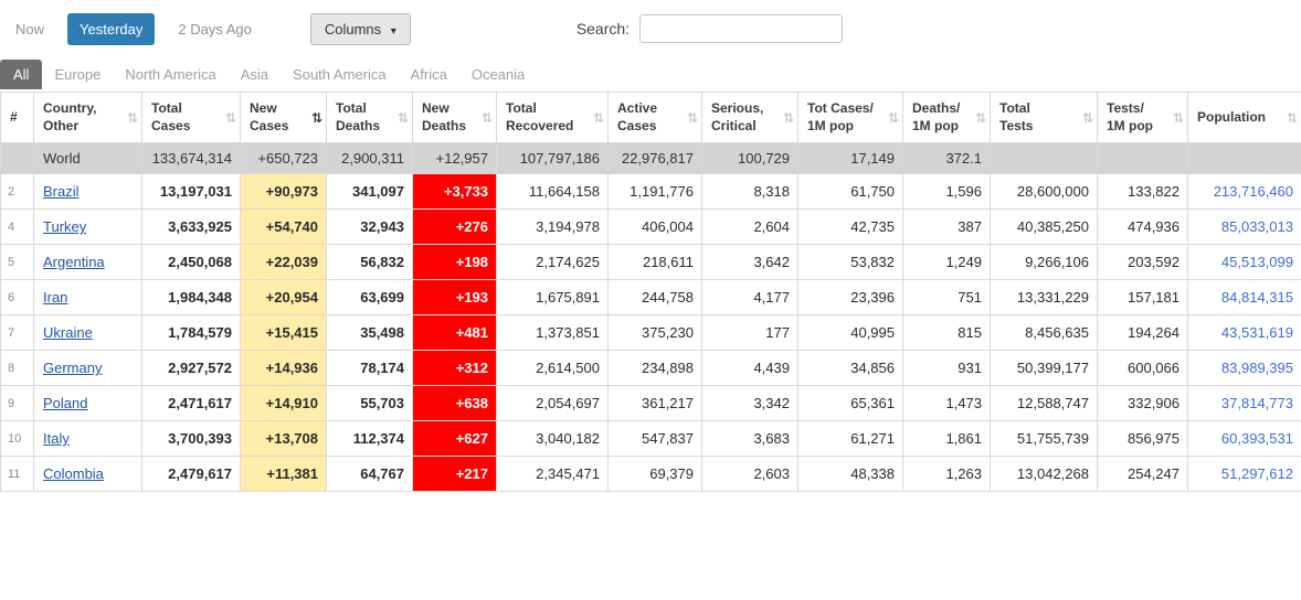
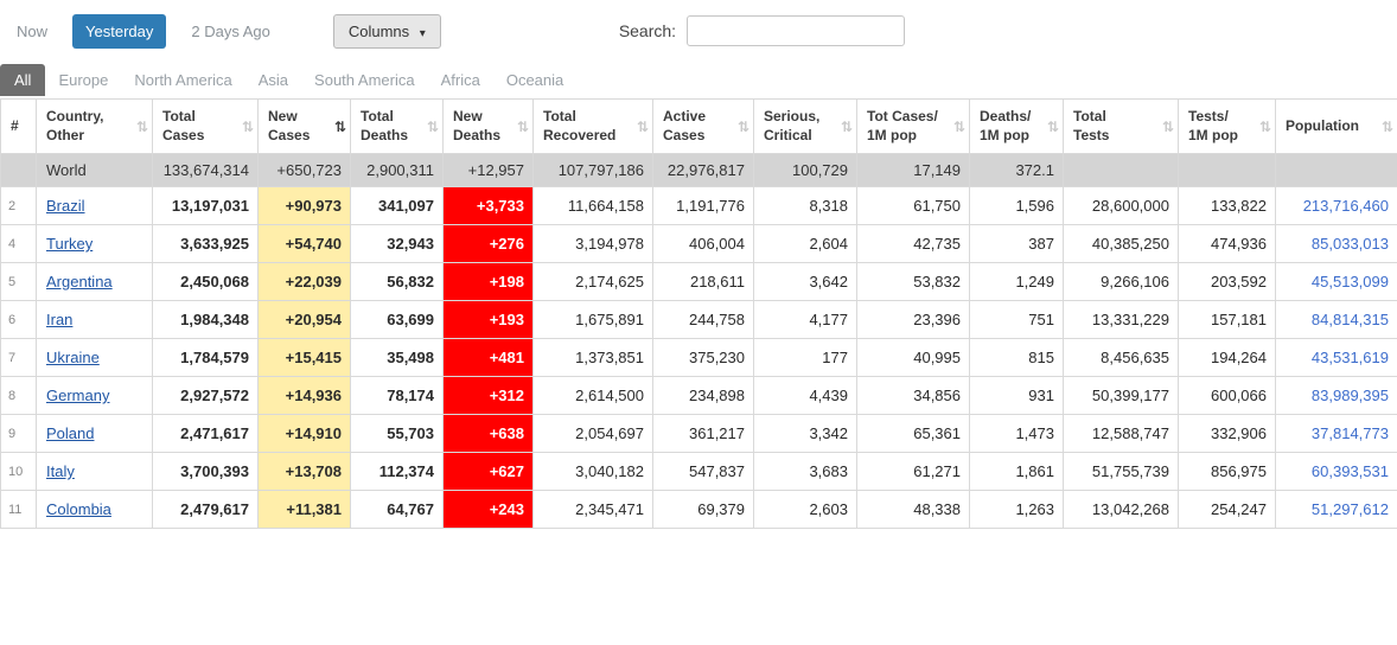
  Now
  Yesterday
  2 Days Ago
  Columns ▾
  Search:
  All
  Europe
  North America
  Asia
  South America
  Africa
  Oceania
  #	Country,Other⇅	TotalCases⇅	NewCases⇅	TotalDeaths⇅	NewDeaths⇅	TotalRecovered⇅	ActiveCases⇅	Serious,Critical⇅	Tot Cases/1M pop⇅	Deaths/1M pop⇅	TotalTests⇅	Tests/1M pop⇅	Population ⇅
  	World	133,674,314	+650,723	2,900,311	+12,957	107,797,186	22,976,817	100,729	17,149	372.1
  2	Brazil	13,197,031	+90,973	341,097	+3,733	11,664,158	1,191,776	8,318	61,750	1,596	28,600,000	133,822	213,716,460
  4	Turkey	3,633,925	+54,740	32,943	+276	3,194,978	406,004	2,604	42,735	387	40,385,250	474,936	85,033,013
  5	Argentina	2,450,068	+22,039	56,832	+198	2,174,625	218,611	3,642	53,832	1,249	9,266,106	203,592	45,513,099
  6	Iran	1,984,348	+20,954	63,699	+193	1,675,891	244,758	4,177	23,396	751	13,331,229	157,181	84,814,315
  7	Ukraine	1,784,579	+15,415	35,498	+481	1,373,851	375,230	177	40,995	815	8,456,635	194,264	43,531,619
  8	Germany	2,927,572	+14,936	78,174	+312	2,614,500	234,898	4,439	34,856	931	50,399,177	600,066	83,989,395
  9	Poland	2,471,617	+14,910	55,703	+638	2,054,697	361,217	3,342	65,361	1,473	12,588,747	332,906	37,814,773
  10	Italy	3,700,393	+13,708	112,374	+627	3,040,182	547,837	3,683	61,271	1,861	51,755,739	856,975	60,393,531
- 11	Colombia	2,479,617	+11,381	64,767	+217	2,345,471	69,379	2,603	48,338	1,263	13,042,268	254,247	51,297,612
+ 11	Colombia	2,479,617	+11,381	64,767	+243	2,345,471	69,379	2,603	48,338	1,263	13,042,268	254,247	51,297,612
